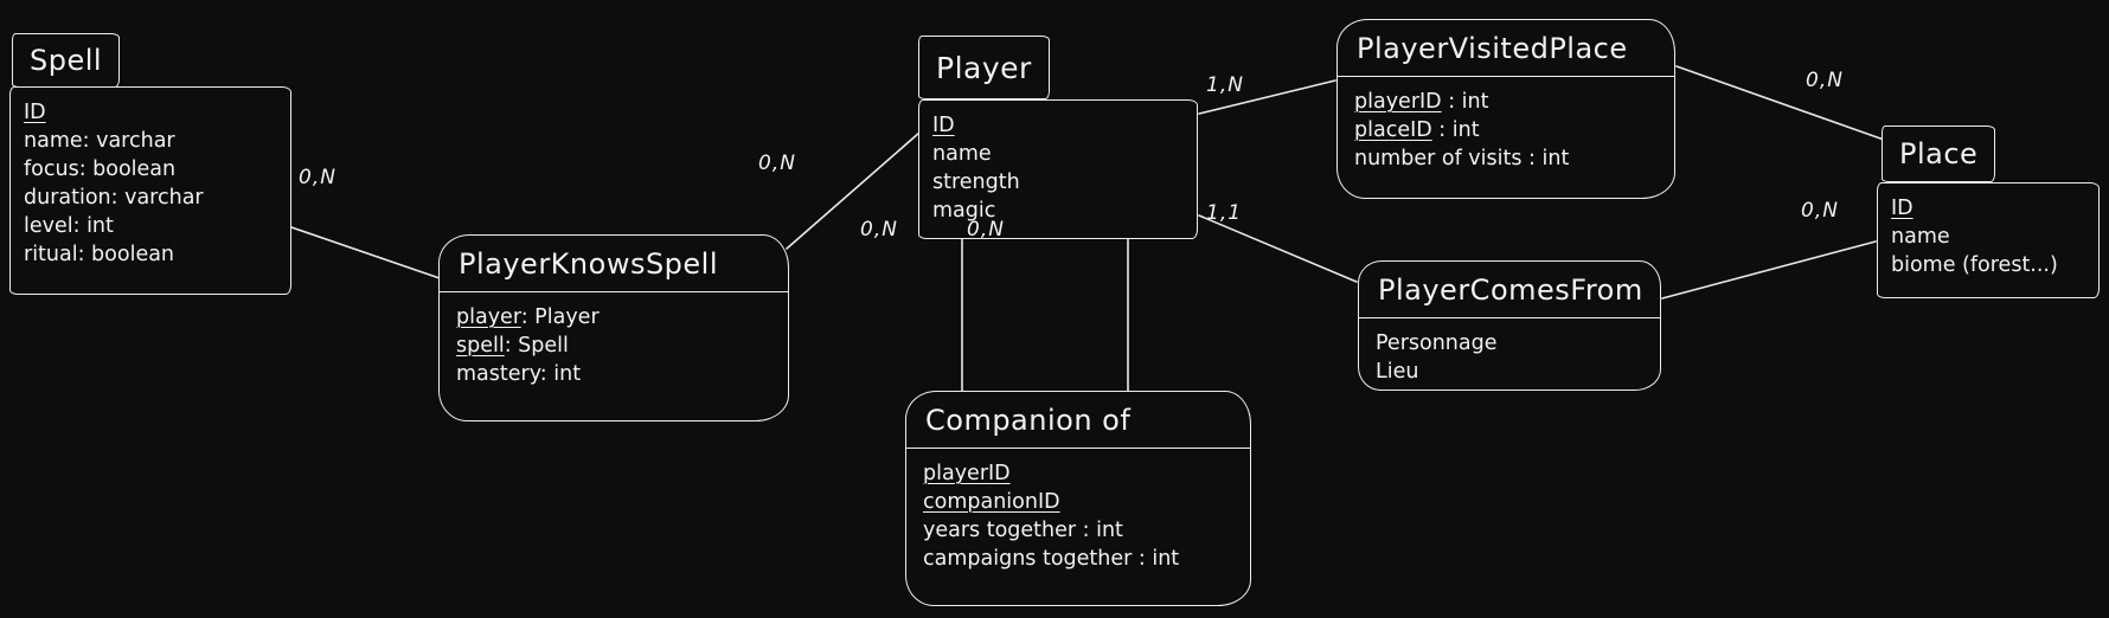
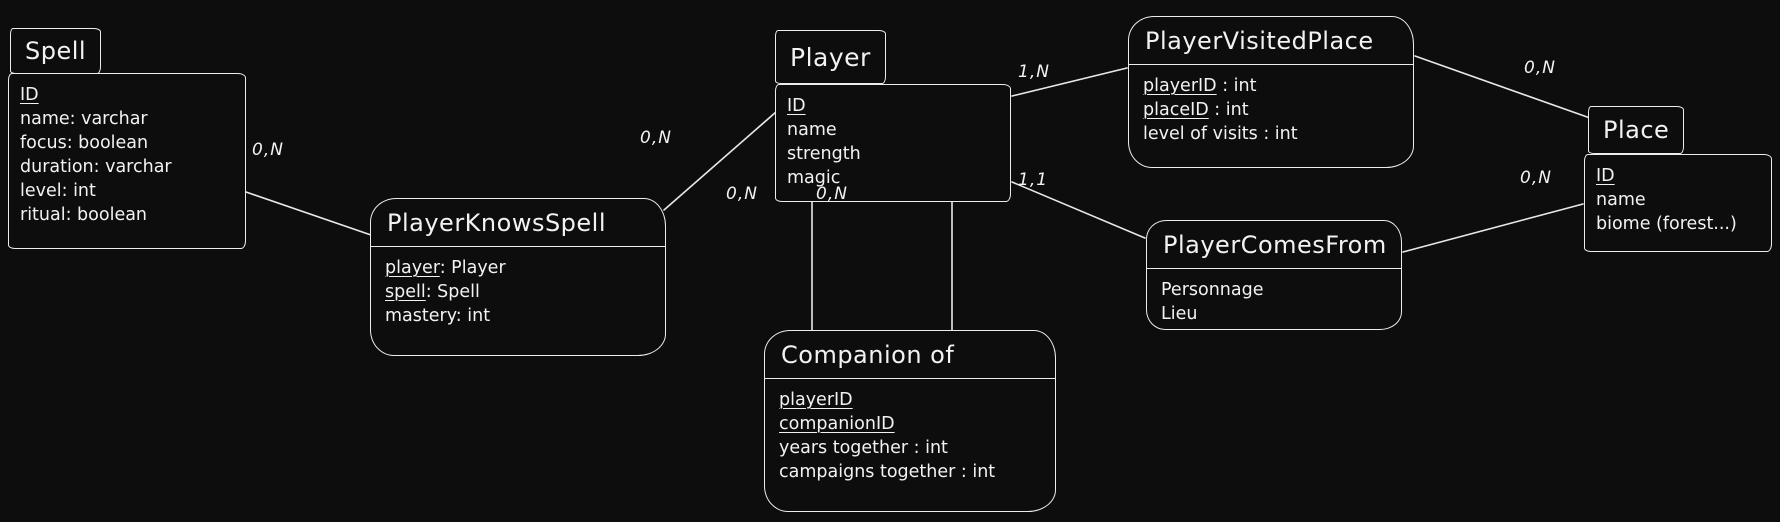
  Spell
  ID
  name: varchar
  focus: boolean
  duration: varchar
  level: int
  ritual: boolean
  Player
  ID
  name
  strength
  magic
  Place
  ID
  name
  biome (forest...)
  PlayerKnowsSpell
  player: Player
  spell: Spell
  mastery: int
  PlayerVisitedPlace
  playerID : int
  placeID : int
- number of visits : int
+ level of visits : int
  PlayerComesFrom
  Personnage
  Lieu
  Companion of
  playerID
  companionID
  years together : int
  campaigns together : int
  0,N
  0,N
  1,N
  0,N
  1,1
  0,N
  0,N
  0,N
